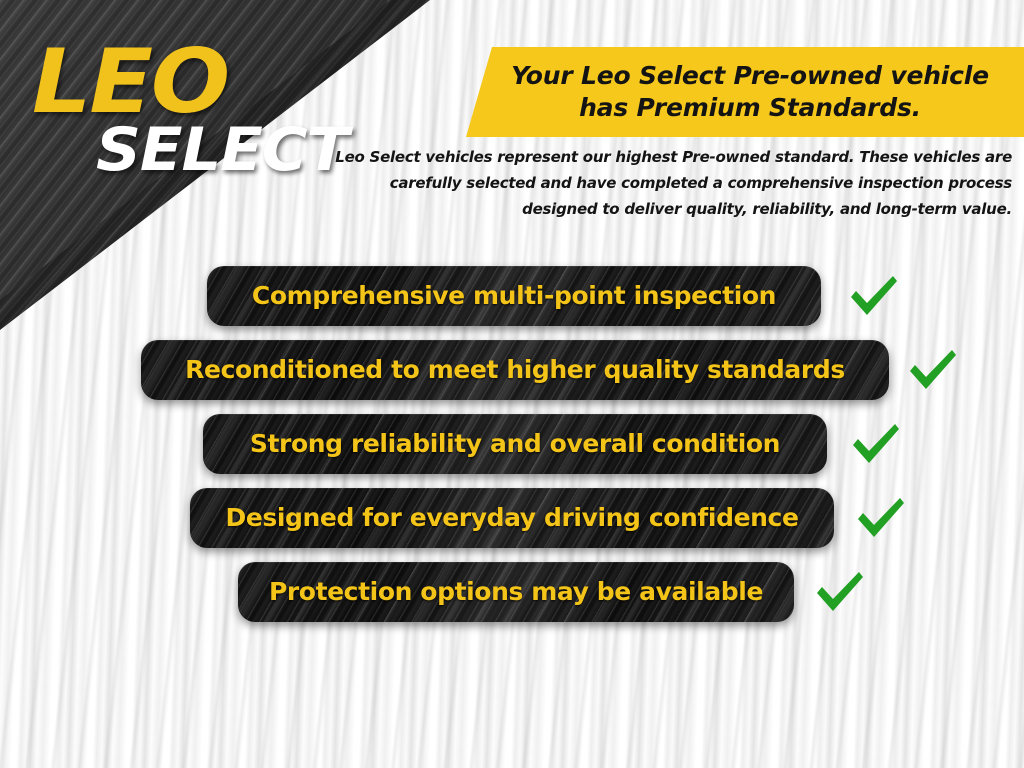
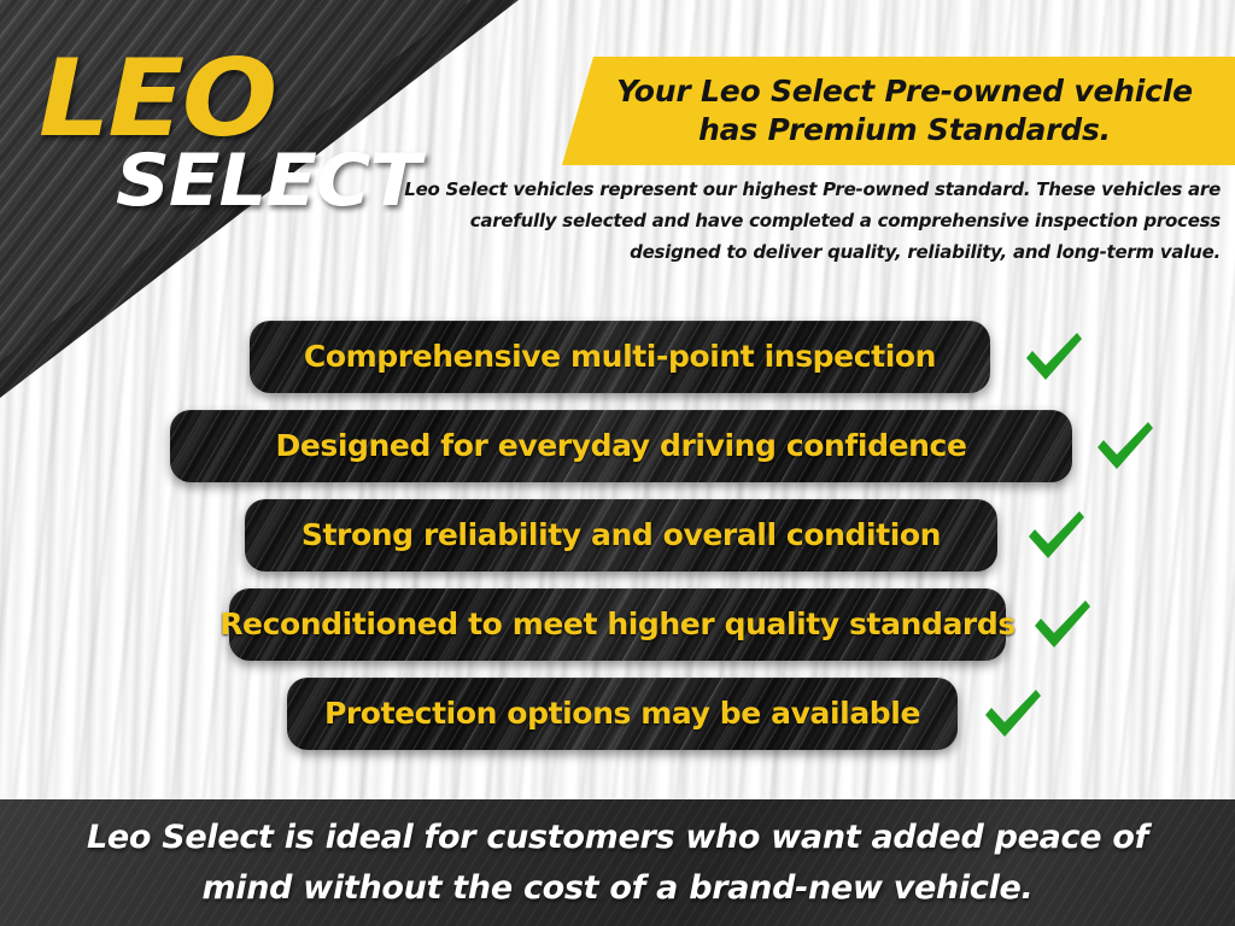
  LEO
  SELECT
  Your Leo Select Pre-owned vehicle
  has Premium Standards.
  Leo Select vehicles represent our highest Pre-owned standard. These vehicles are carefully selected and have completed a comprehensive inspection process designed to deliver quality, reliability, and long-term value.
  Comprehensive multi-point inspection
- Reconditioned to meet higher quality standards
+ Designed for everyday driving confidence
  Strong reliability and overall condition
- Designed for everyday driving confidence
+ Reconditioned to meet higher quality standards
  Protection options may be available
+ Leo Select is ideal for customers who want added peace of mind without the cost of a brand-new vehicle.
